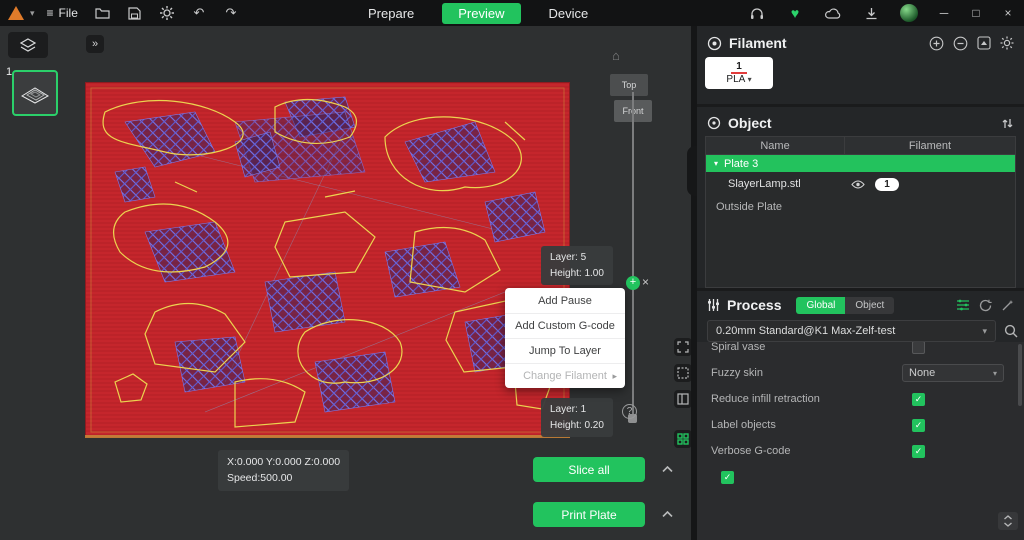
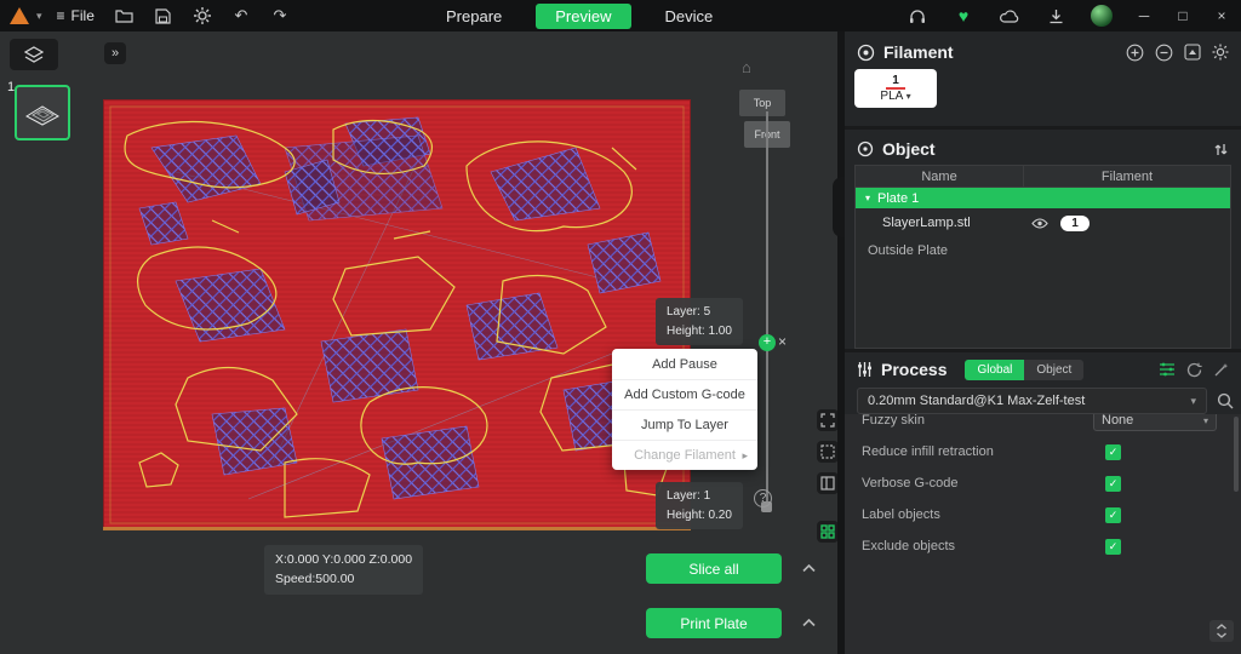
  ▾
  ≡
  File
  ↶
  ↷
  Prepare
  Preview
  Device
  ♥
  ─
  □
  ×
  »
  1
  ⌂
  Top
  Frnt
  +
  ×
  Layer: 5
  Height: 1.00
  Layer: 1
  Height: 0.20
  Add Pause
  Add Custom G-code
  Jump To Layer
  Change Filament
  ▸
  ?
  X:0.000 Y:0.000 Z:0.000
  Speed:500.00
  Slice all
  Print Plate
  Filament
  1
  PLA ▾
  Object
  Name
  Filament
  ▾
- Plate 3
+ Plate 1
  SlayerLamp.stl
  1
  Outside Plate
  Process
  Global
  Object
  0.20mm Standard@K1 Max-Zelf-test
  ▾
- Spiral vase
  Fuzzy skin
  None
  ▾
  Reduce infill retraction
  ✓
- Label objects
+ Verbose G-code
  ✓
- Verbose G-code
+ Label objects
  ✓
+ Exclude objects
  ✓
